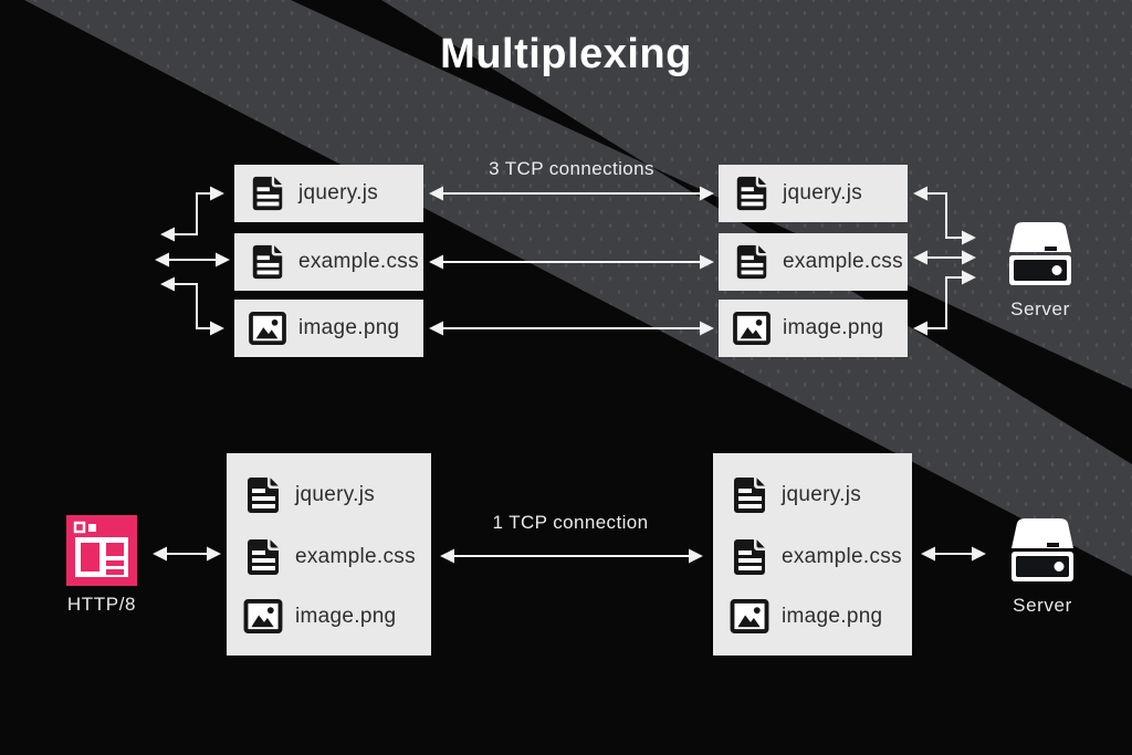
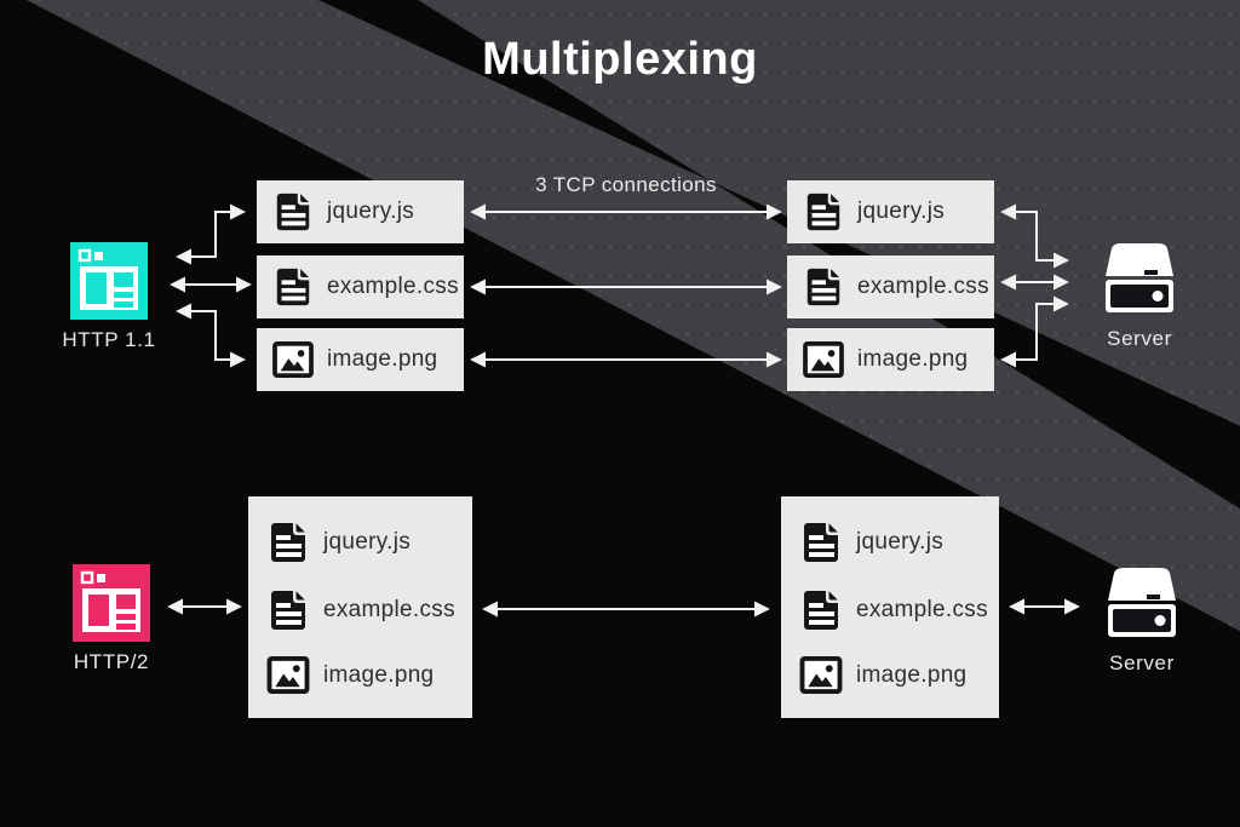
  Multiplexing
+ HTTP 1.1
  jquery.js
  example.css
  image.png
  3 TCP connections
  jquery.js
  example.css
  image.png
  Server
- HTTP/8
+ HTTP/2
  jquery.js
  example.css
  image.png
- 1 TCP connection
  jquery.js
  example.css
  image.png
  Server
